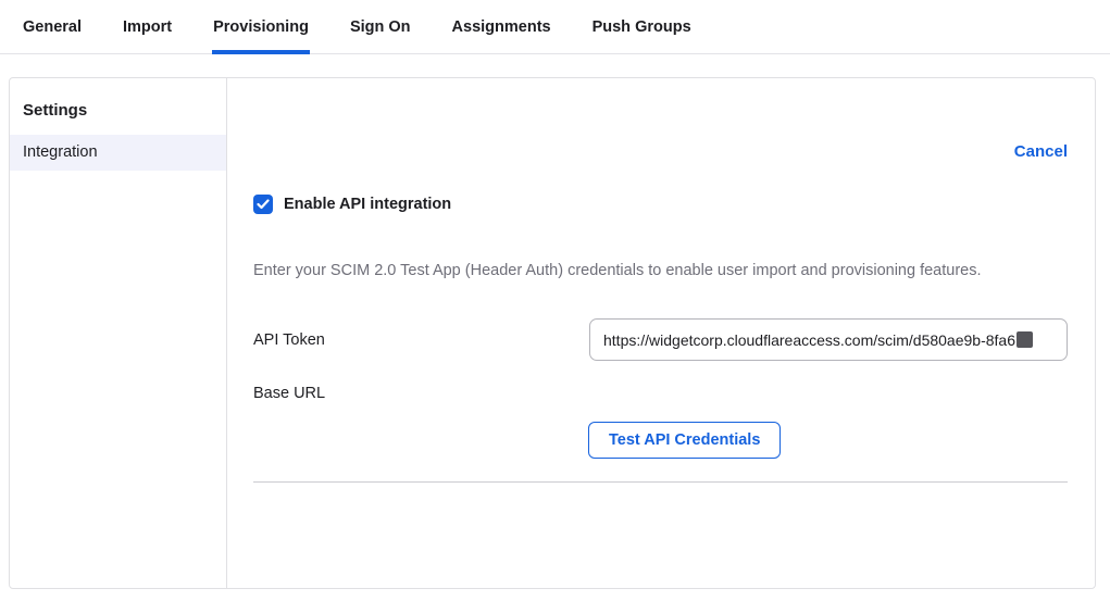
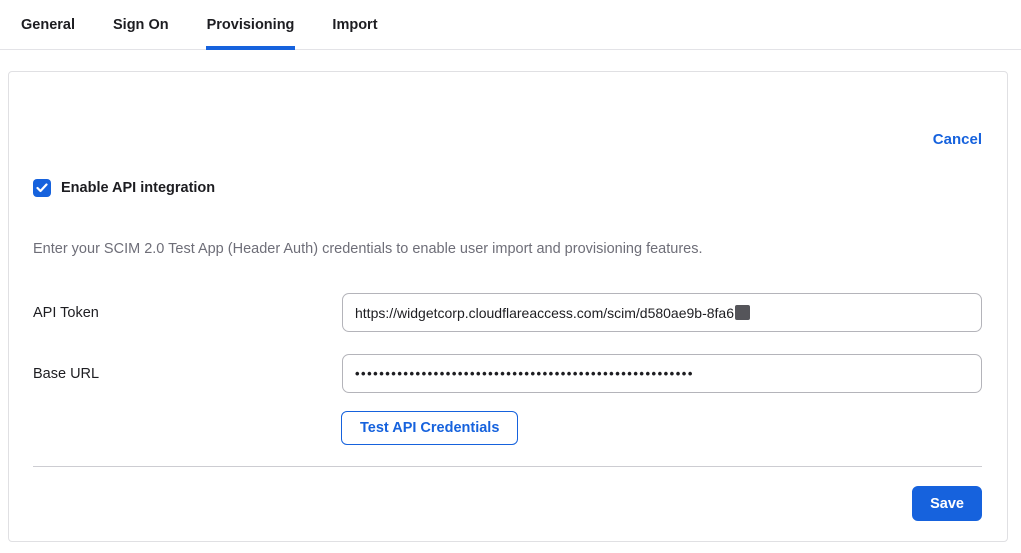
  General
- Import
+ Sign On
  Provisioning
- Sign On
+ Import
- Assignments
- Push Groups
- Settings
- Integration
  Cancel
  Enable API integration
  Enter your SCIM 2.0 Test App (Header Auth) credentials to enable user import and provisioning features.
  API Token
  https://widgetcorp.cloudflareaccess.com/scim/d580ae9b-8fa6
  Base URL
+ ••••••••••••••••••••••••••••••••••••••••••••••••••••••••
  Test API Credentials
+ Save
